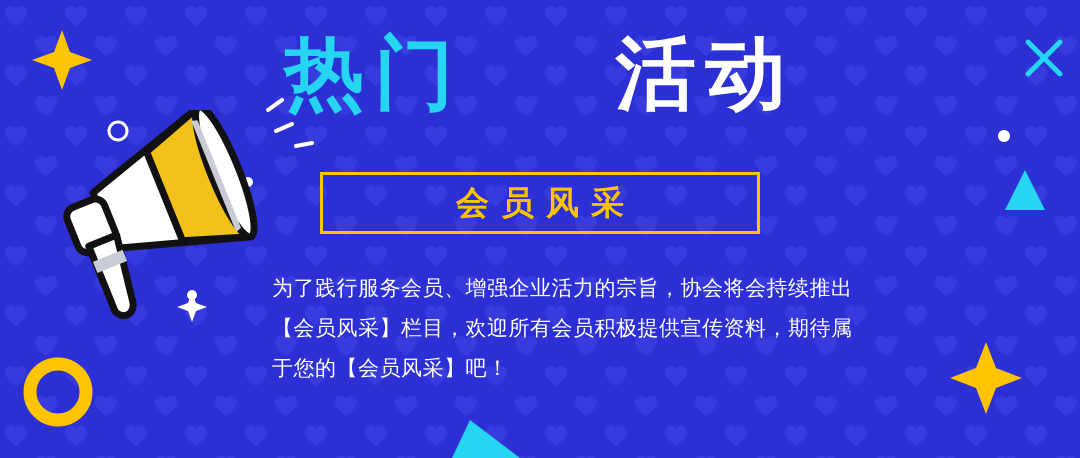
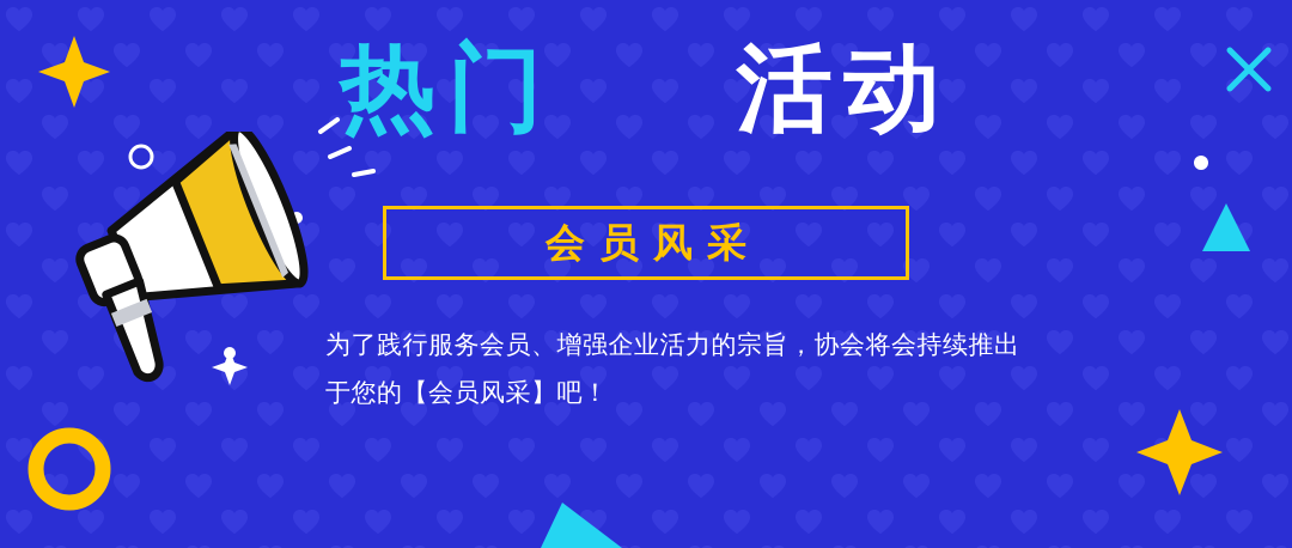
  热门 活动
  会员风采
  为了践行服务会员、增强企业活力的宗旨，协会将会持续推出
- 【会员风采】栏目，欢迎所有会员积极提供宣传资料，期待属
  于您的【会员风采】吧！
